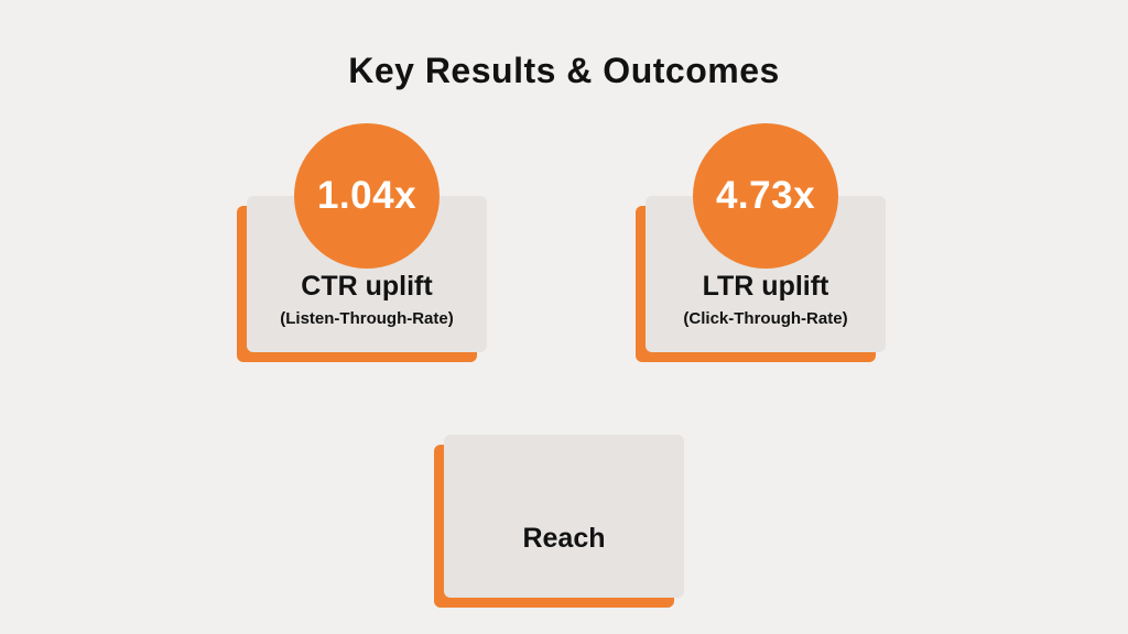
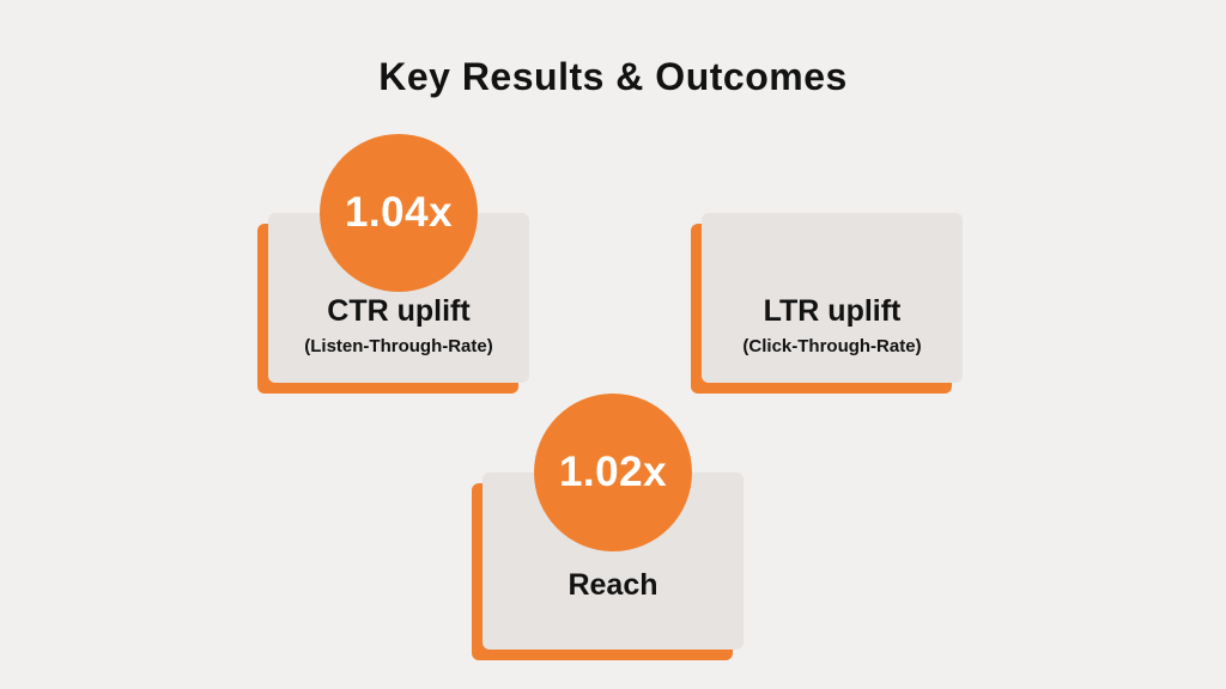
  Key Results & Outcomes
  1.04x
  CTR uplift
  (Listen-Through-Rate)
- 4.73x
  LTR uplift
  (Click-Through-Rate)
+ 1.02x
  Reach
